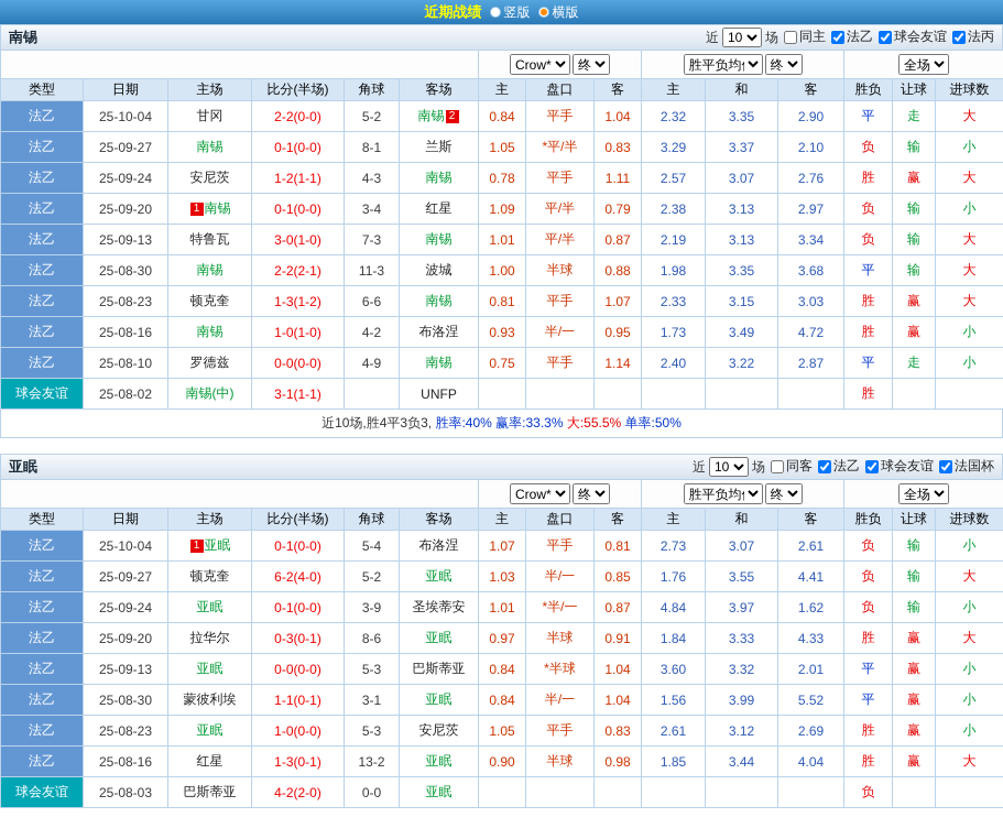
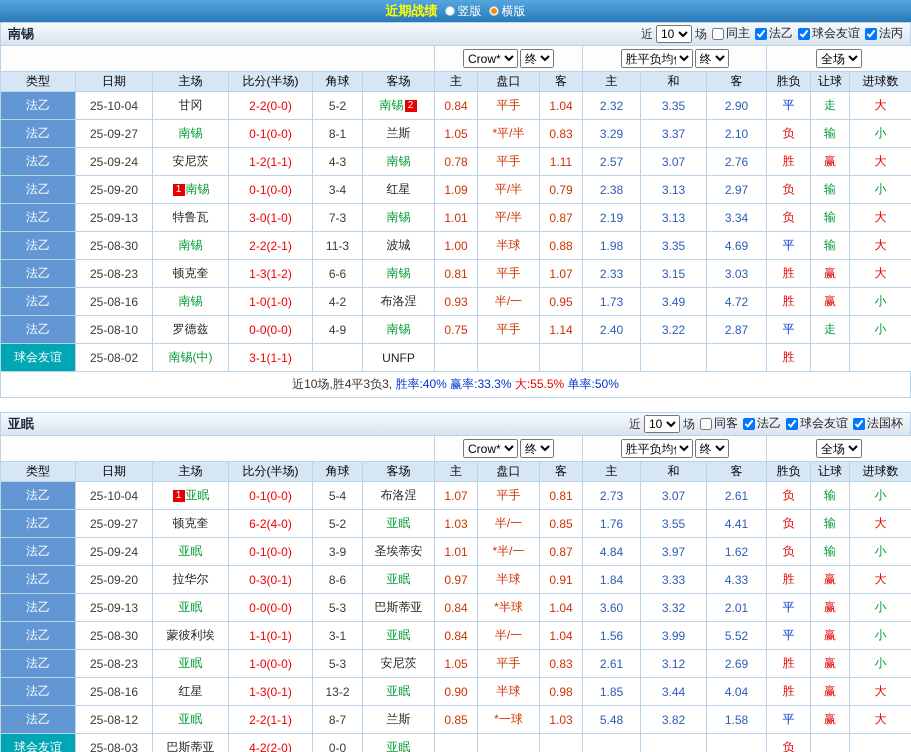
  近期战绩
  竖版
  横版
  南锡
  近
  10
  场
  同主
  法乙
  球会友谊
  法丙
  	Crow* 终	胜平负均 终	全场
  类型	日期	主场	比分(半场)	角球	客场	主	盘口	客	主	和	客	胜负	让球	进球数
  法乙	25-10-04	甘冈	2-2(0-0)	5-2	南锡 2	0.84	平手	1.04	2.32	3.35	2.90	平	走	大
  法乙	25-09-27	南锡	0-1(0-0)	8-1	兰斯	1.05	*平/半	0.83	3.29	3.37	2.10	负	输	小
  法乙	25-09-24	安尼茨	1-2(1-1)	4-3	南锡	0.78	平手	1.11	2.57	3.07	2.76	胜	赢	大
  法乙	25-09-20	1 南锡	0-1(0-0)	3-4	红星	1.09	平/半	0.79	2.38	3.13	2.97	负	输	小
  法乙	25-09-13	特鲁瓦	3-0(1-0)	7-3	南锡	1.01	平/半	0.87	2.19	3.13	3.34	负	输	大
- 法乙	25-08-30	南锡	2-2(2-1)	11-3	波城	1.00	半球	0.88	1.98	3.35	3.68	平	输	大
+ 法乙	25-08-30	南锡	2-2(2-1)	11-3	波城	1.00	半球	0.88	1.98	3.35	4.69	平	输	大
  法乙	25-08-23	顿克奎	1-3(1-2)	6-6	南锡	0.81	平手	1.07	2.33	3.15	3.03	胜	赢	大
  法乙	25-08-16	南锡	1-0(1-0)	4-2	布洛涅	0.93	半/一	0.95	1.73	3.49	4.72	胜	赢	小
  法乙	25-08-10	罗德兹	0-0(0-0)	4-9	南锡	0.75	平手	1.14	2.40	3.22	2.87	平	走	小
  球会友谊	25-08-02	南锡(中)	3-1(1-1)		UNFP							胜
  近10场,胜4平3负3, 胜率:40% 赢率:33.3% 大:55.5% 单率:50%
  亚眠
  近
  10
  场
  同客
  法乙
  球会友谊
  法国杯
  	Crow* 终	胜平负均 终	全场
  类型	日期	主场	比分(半场)	角球	客场	主	盘口	客	主	和	客	胜负	让球	进球数
  法乙	25-10-04	1 亚眠	0-1(0-0)	5-4	布洛涅	1.07	平手	0.81	2.73	3.07	2.61	负	输	小
  法乙	25-09-27	顿克奎	6-2(4-0)	5-2	亚眠	1.03	半/一	0.85	1.76	3.55	4.41	负	输	大
  法乙	25-09-24	亚眠	0-1(0-0)	3-9	圣埃蒂安	1.01	*半/一	0.87	4.84	3.97	1.62	负	输	小
  法乙	25-09-20	拉华尔	0-3(0-1)	8-6	亚眠	0.97	半球	0.91	1.84	3.33	4.33	胜	赢	大
  法乙	25-09-13	亚眠	0-0(0-0)	5-3	巴斯蒂亚	0.84	*半球	1.04	3.60	3.32	2.01	平	赢	小
  法乙	25-08-30	蒙彼利埃	1-1(0-1)	3-1	亚眠	0.84	半/一	1.04	1.56	3.99	5.52	平	赢	小
  法乙	25-08-23	亚眠	1-0(0-0)	5-3	安尼茨	1.05	平手	0.83	2.61	3.12	2.69	胜	赢	小
  法乙	25-08-16	红星	1-3(0-1)	13-2	亚眠	0.90	半球	0.98	1.85	3.44	4.04	胜	赢	大
+ 法乙	25-08-12	亚眠	2-2(1-1)	8-7	兰斯	0.85	*一球	1.03	5.48	3.82	1.58	平	赢	大
  球会友谊	25-08-03	巴斯蒂亚	4-2(2-0)	0-0	亚眠							负
